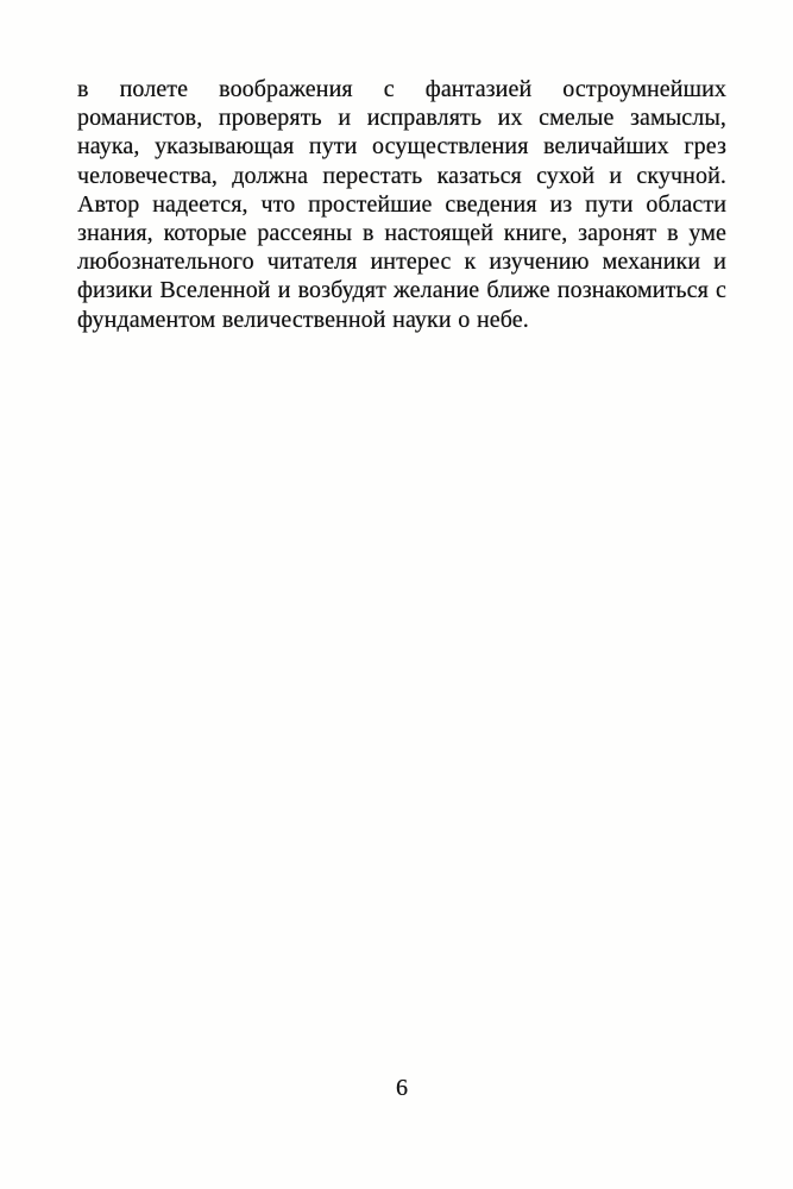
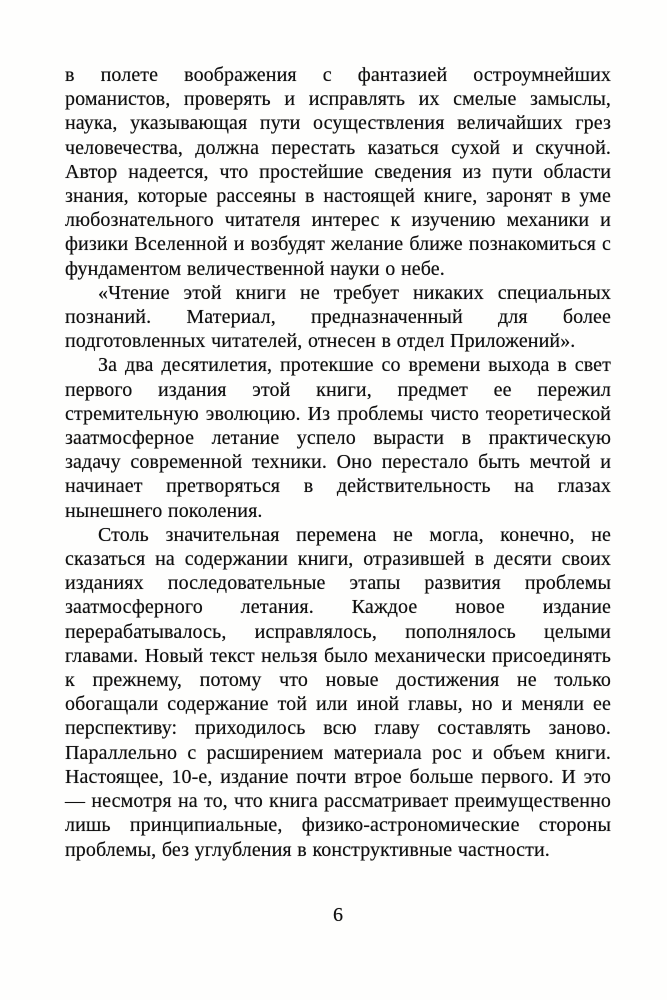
  в полете воображения с фантазией остроумнейших романистов, проверять и исправлять их смелые замыслы, наука, указывающая пути осуществления величайших грез человечества, должна перестать казаться сухой и скучной. Автор надеется, что простейшие сведения из пути области знания, которые рассеяны в настоящей книге, заронят в уме любознательного читателя интерес к изучению механики и физики Вселенной и возбудят желание ближе познакомиться с фундаментом величественной науки о небе.
+ «Чтение этой книги не требует никаких специальных познаний. Материал, предназначенный для более подготовленных читателей, отнесен в отдел Приложений».
+ За два десятилетия, протекшие со времени выхода в свет первого издания этой книги, предмет ее пережил стремительную эволюцию. Из проблемы чисто теоретической заатмосферное летание успело вырасти в практическую задачу современной техники. Оно перестало быть мечтой и начинает претворяться в действительность на глазах нынешнего поколения.
+ Столь значительная перемена не могла, конечно, не сказаться на содержании книги, отразившей в десяти своих изданиях последовательные этапы развития проблемы заатмосферного летания. Каждое новое издание перерабатывалось, исправлялось, пополнялось целыми главами. Новый текст нельзя было механически присоединять к прежнему, потому что новые достижения не только обогащали содержание той или иной главы, но и меняли ее перспективу: приходилось всю главу составлять заново. Параллельно с расширением материала рос и объем книги. Настоящее, 10-е, издание почти втрое больше первого. И это — несмотря на то, что книга рассматривает преимущественно лишь принципиальные, физико-астрономические стороны проблемы, без углубления в конструктивные частности.
  6
